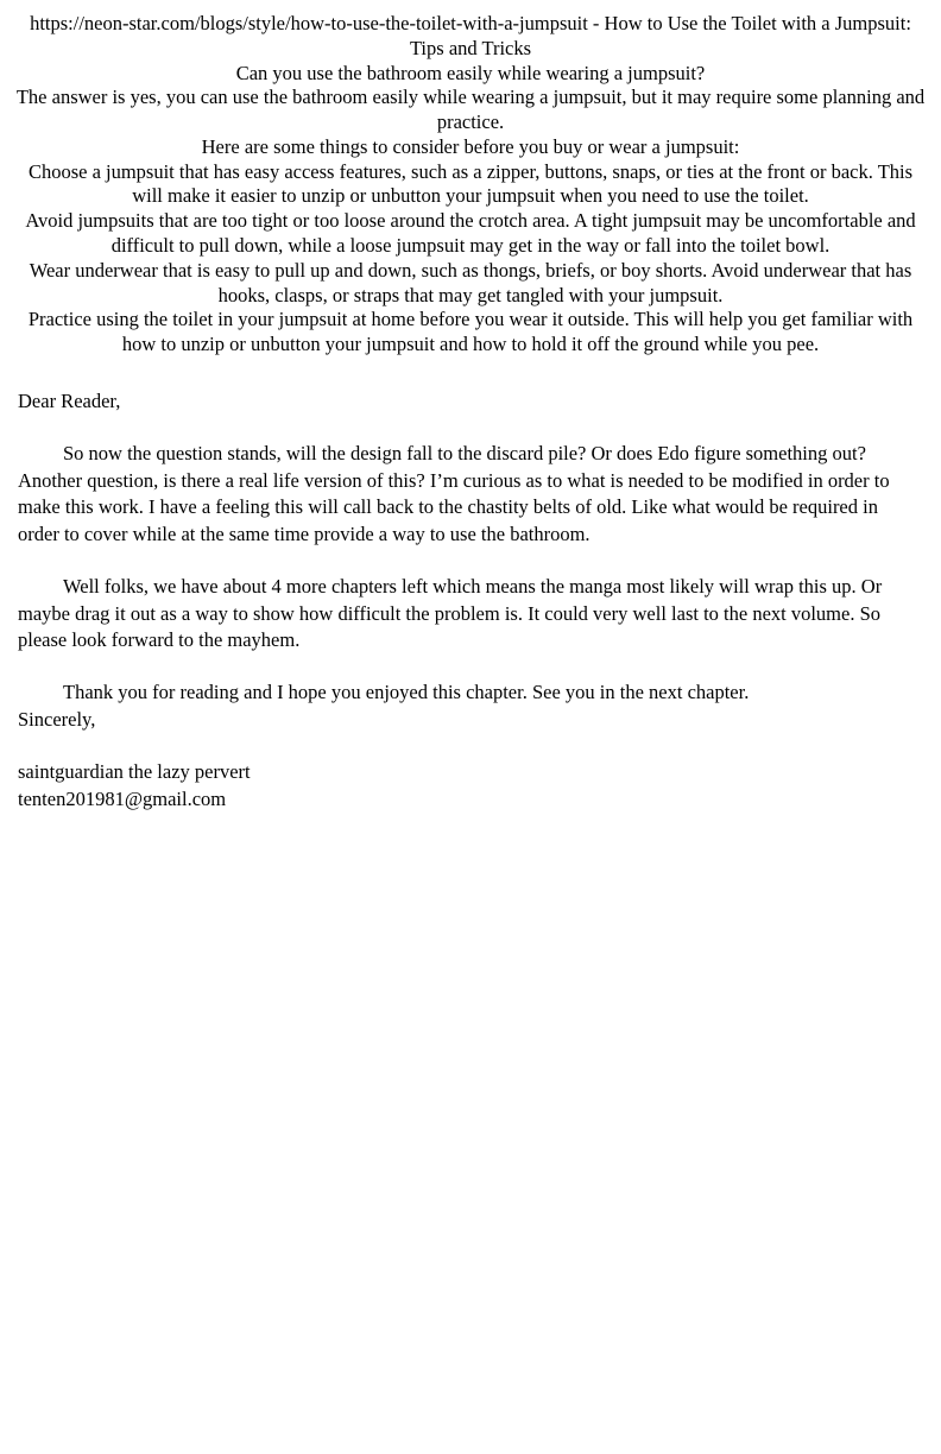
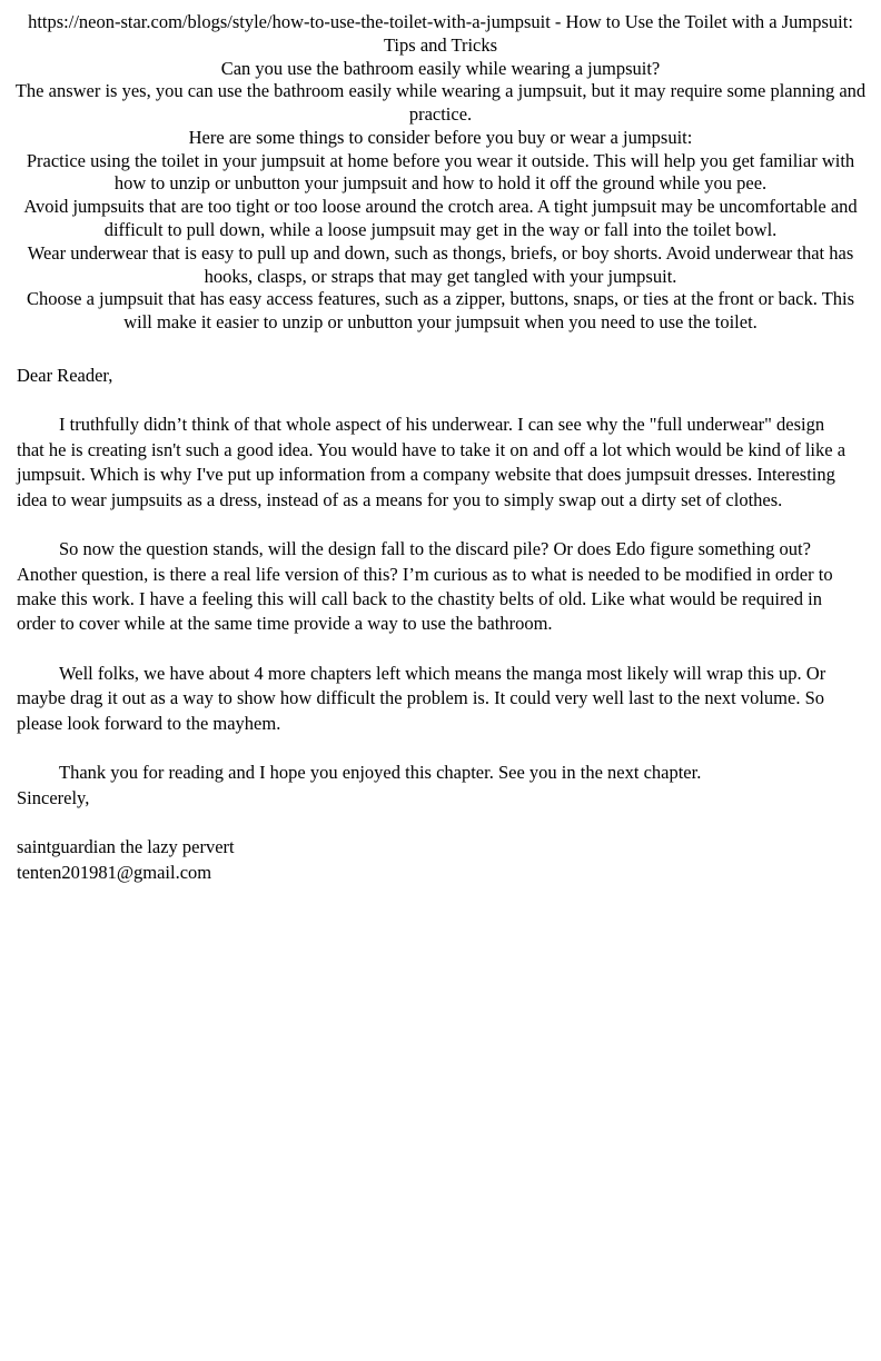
  https://neon-star.com/blogs/style/how-to-use-the-toilet-with-a-jumpsuit - How to Use the Toilet with a Jumpsuit: Tips and Tricks
  Can you use the bathroom easily while wearing a jumpsuit?
  The answer is yes, you can use the bathroom easily while wearing a jumpsuit, but it may require some planning and practice.
  Here are some things to consider before you buy or wear a jumpsuit:
- Choose a jumpsuit that has easy access features, such as a zipper, buttons, snaps, or ties at the front or back. This will make it easier to unzip or unbutton your jumpsuit when you need to use the toilet.
+ Practice using the toilet in your jumpsuit at home before you wear it outside. This will help you get familiar with how to unzip or unbutton your jumpsuit and how to hold it off the ground while you pee.
  Avoid jumpsuits that are too tight or too loose around the crotch area. A tight jumpsuit may be uncomfortable and difficult to pull down, while a loose jumpsuit may get in the way or fall into the toilet bowl.
  Wear underwear that is easy to pull up and down, such as thongs, briefs, or boy shorts. Avoid underwear that has hooks, clasps, or straps that may get tangled with your jumpsuit.
- Practice using the toilet in your jumpsuit at home before you wear it outside. This will help you get familiar with how to unzip or unbutton your jumpsuit and how to hold it off the ground while you pee.
+ Choose a jumpsuit that has easy access features, such as a zipper, buttons, snaps, or ties at the front or back. This will make it easier to unzip or unbutton your jumpsuit when you need to use the toilet.
  Dear Reader,
+ I truthfully didn’t think of that whole aspect of his underwear. I can see why the "full underwear" design that he is creating isn't such a good idea. You would have to take it on and off a lot which would be kind of like a jumpsuit. Which is why I've put up information from a company website that does jumpsuit dresses. Interesting idea to wear jumpsuits as a dress, instead of as a means for you to simply swap out a dirty set of clothes.
  So now the question stands, will the design fall to the discard pile? Or does Edo figure something out? Another question, is there a real life version of this? I’m curious as to what is needed to be modified in order to make this work. I have a feeling this will call back to the chastity belts of old. Like what would be required in order to cover while at the same time provide a way to use the bathroom.
  Well folks, we have about 4 more chapters left which means the manga most likely will wrap this up. Or maybe drag it out as a way to show how difficult the problem is. It could very well last to the next volume. So please look forward to the mayhem.
  Thank you for reading and I hope you enjoyed this chapter. See you in the next chapter.
  Sincerely,
  saintguardian the lazy pervert
  tenten201981@gmail.com
